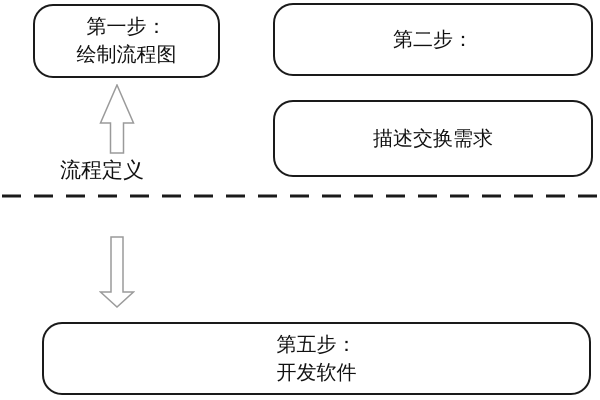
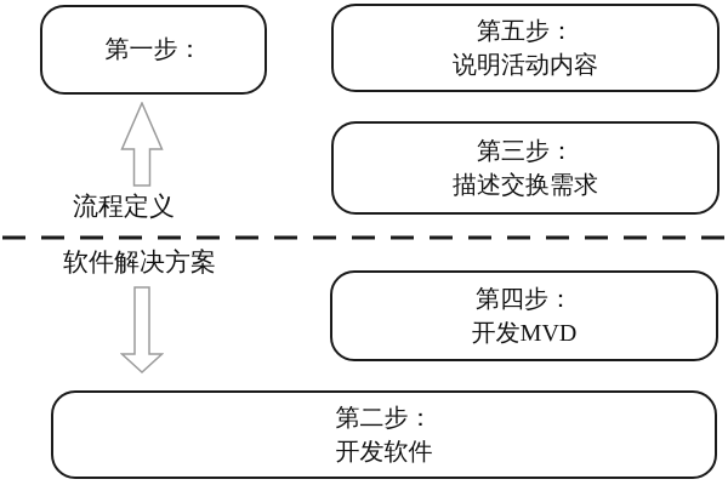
  第一步：
- 绘制流程图
- 第二步：
+ 第五步：
+ 说明活动内容
+ 第三步：
  描述交换需求
  流程定义
+ 软件解决方案
+ 第四步：
+ 开发MVD
- 第五步：
+ 第二步：
  开发软件
